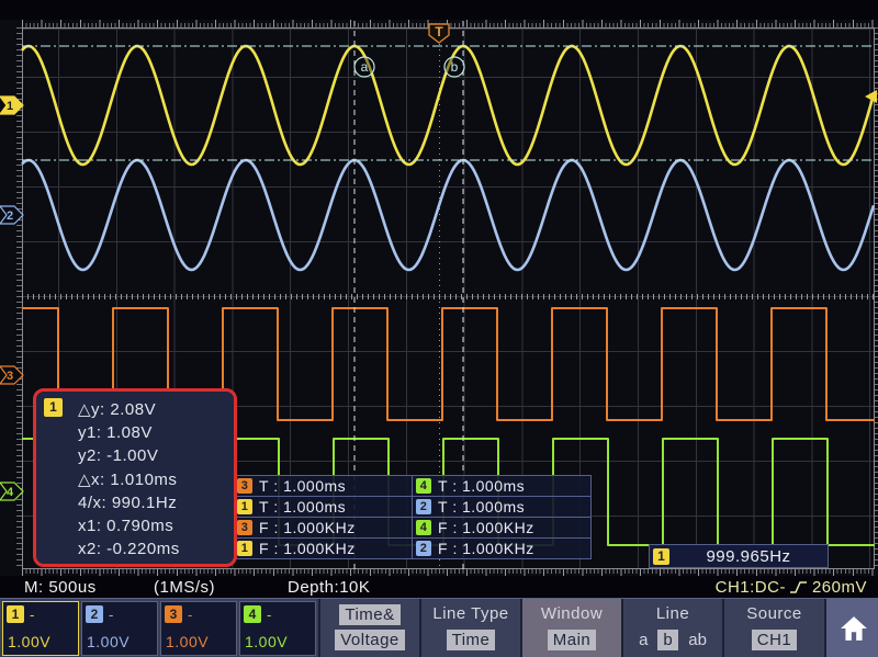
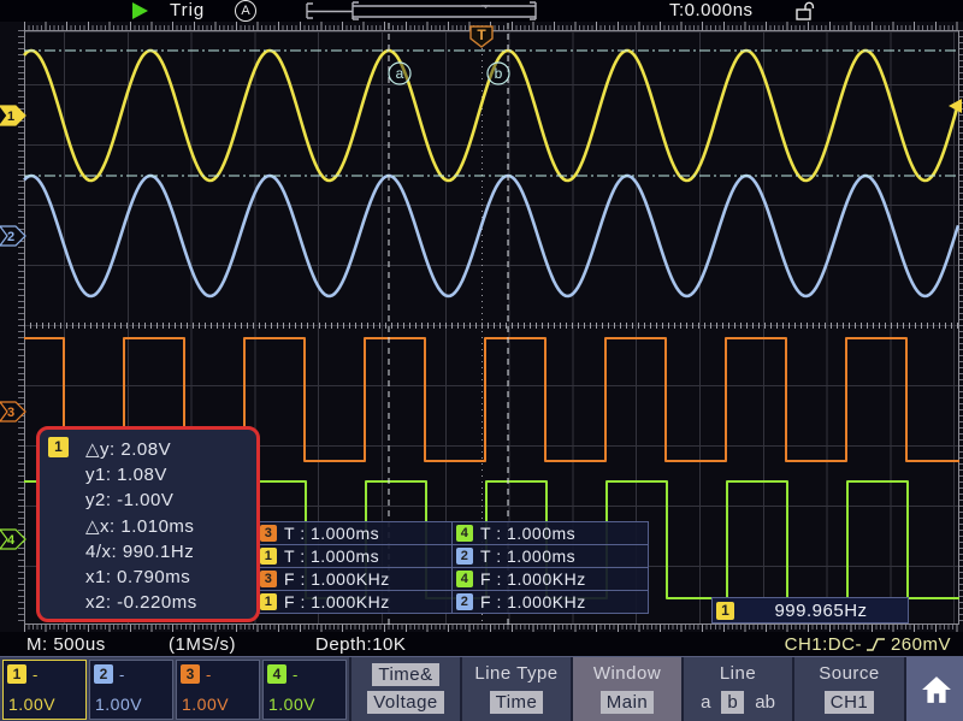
+ Trig
+ A
+ T:0.000ns
  a
  b
  T
  1
  2
  3
  4
  1
  △y: 2.08V
  y1: 1.08V
  y2: -1.00V
  △x: 1.010ms
  4/x: 990.1Hz
  x1: 0.790ms
  x2: -0.220ms
  3
  T : 1.000ms
  4
  T : 1.000ms
  1
  T : 1.000ms
  2
  T : 1.000ms
  3
  F : 1.000KHz
  4
  F : 1.000KHz
  1
  F : 1.000KHz
  2
  F : 1.000KHz
  1
  999.965Hz
  M: 500us
  (1MS/s)
  Depth:10K
  CH1:DC-
  260mV
  1
  -
  1.00V
  2
  -
  1.00V
  3
  -
  1.00V
  4
  -
  1.00V
  Time&
  Voltage
  Line Type
  Time
  Window
  Main
  Line
  a
  b
  ab
  Source
  CH1
